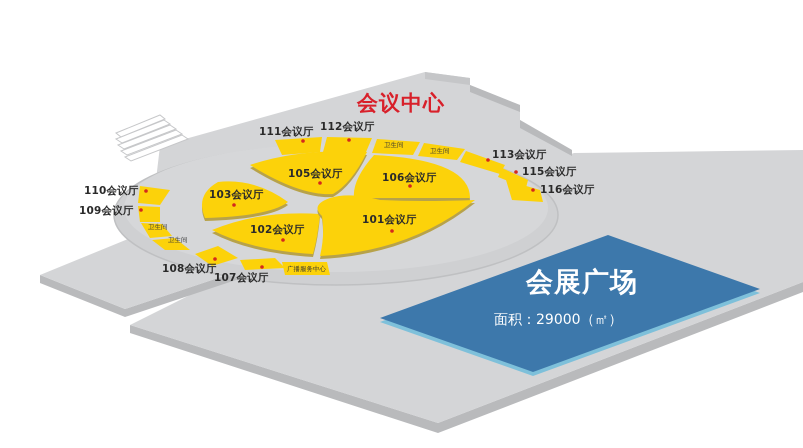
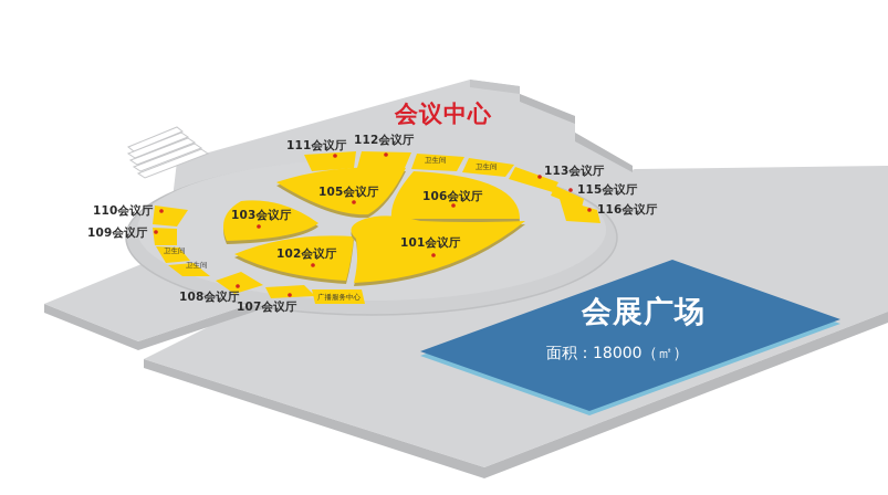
  会议中心
  111会议厅
  112会议厅
  卫生间
  卫生间
  113会议厅
  115会议厅
  116会议厅
  105会议厅
  106会议厅
  103会议厅
  102会议厅
  101会议厅
  110会议厅
  109会议厅
  卫生间
  卫生间
  108会议厅
  107会议厅
  广播服务中心
  会展广场
- 面积：29000（㎡）
+ 面积：18000（㎡）
